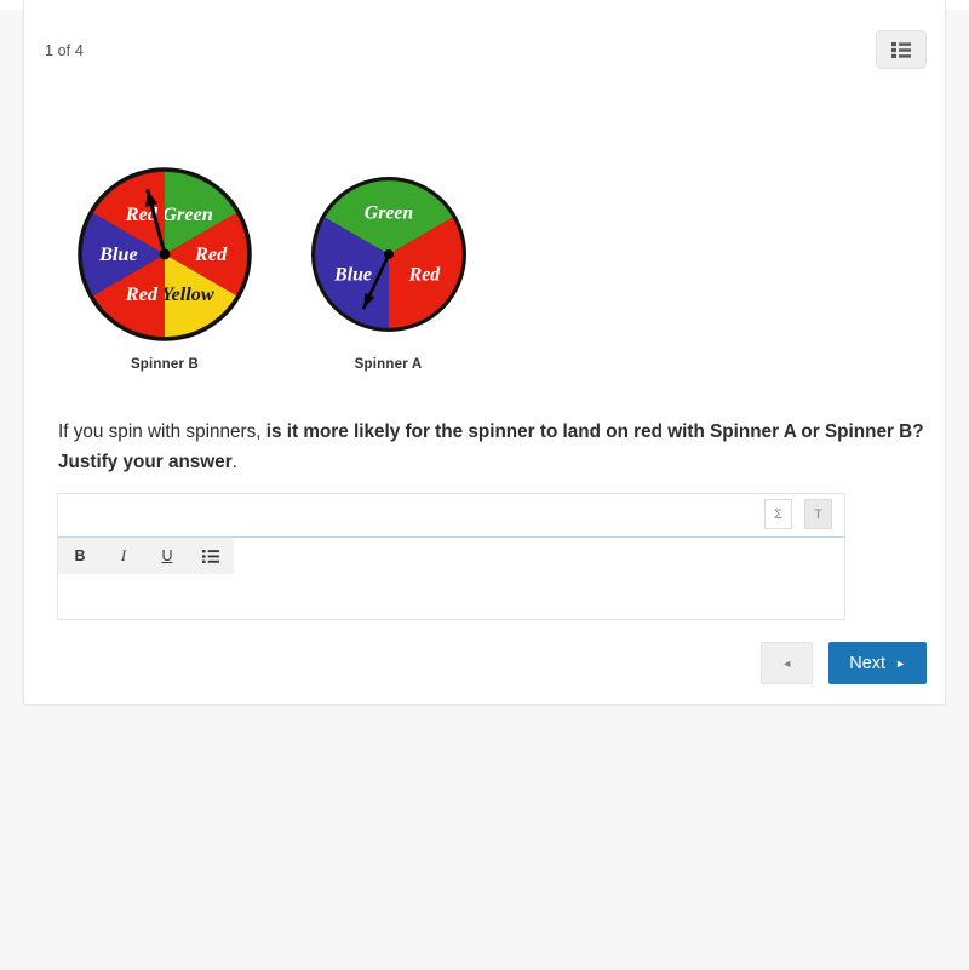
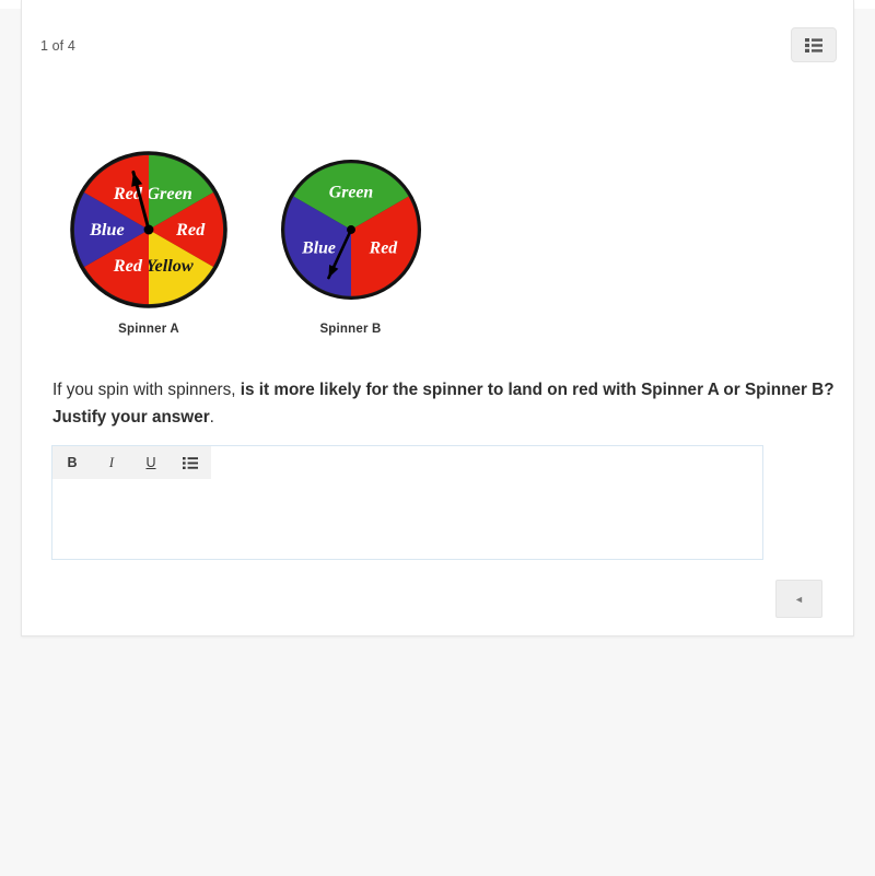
  1 of 4
  Green
  Red
  Yellow
  Red
  Blue
- Spinner B
+ Spinner A
  Green
  Red
  Blue
- Spinner A
+ Spinner B
  If you spin with spinners, is it more likely for the spinner to land on red with Spinner A or Spinner B? Justify your answer.
- Σ
- T
  B
  I
  U
  ◄
- Next
- ►
